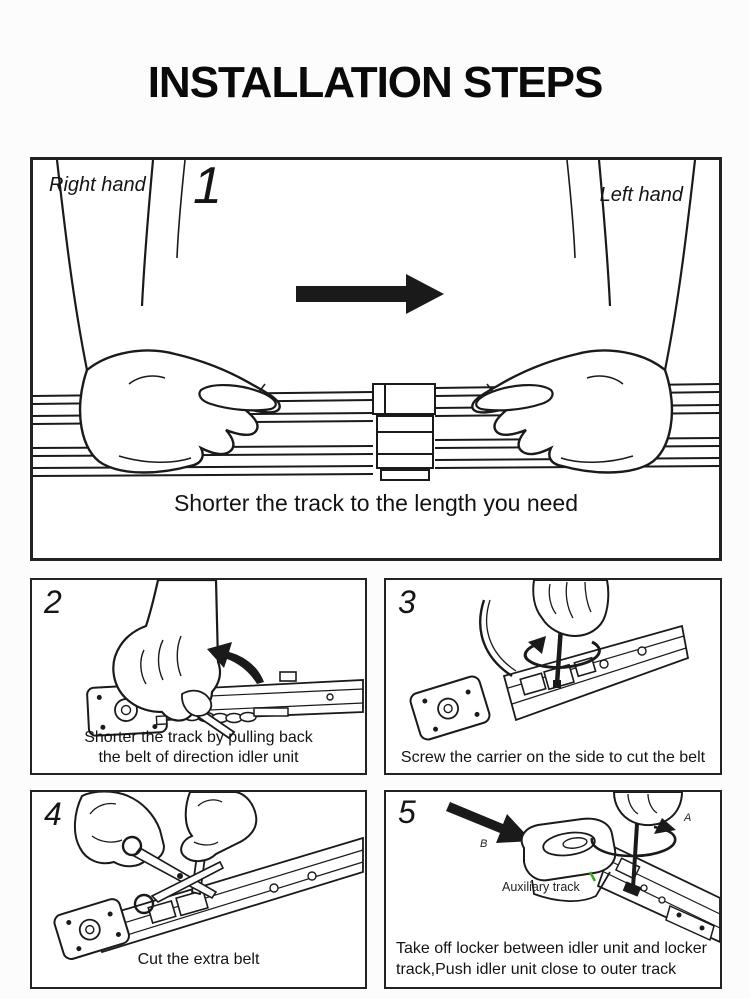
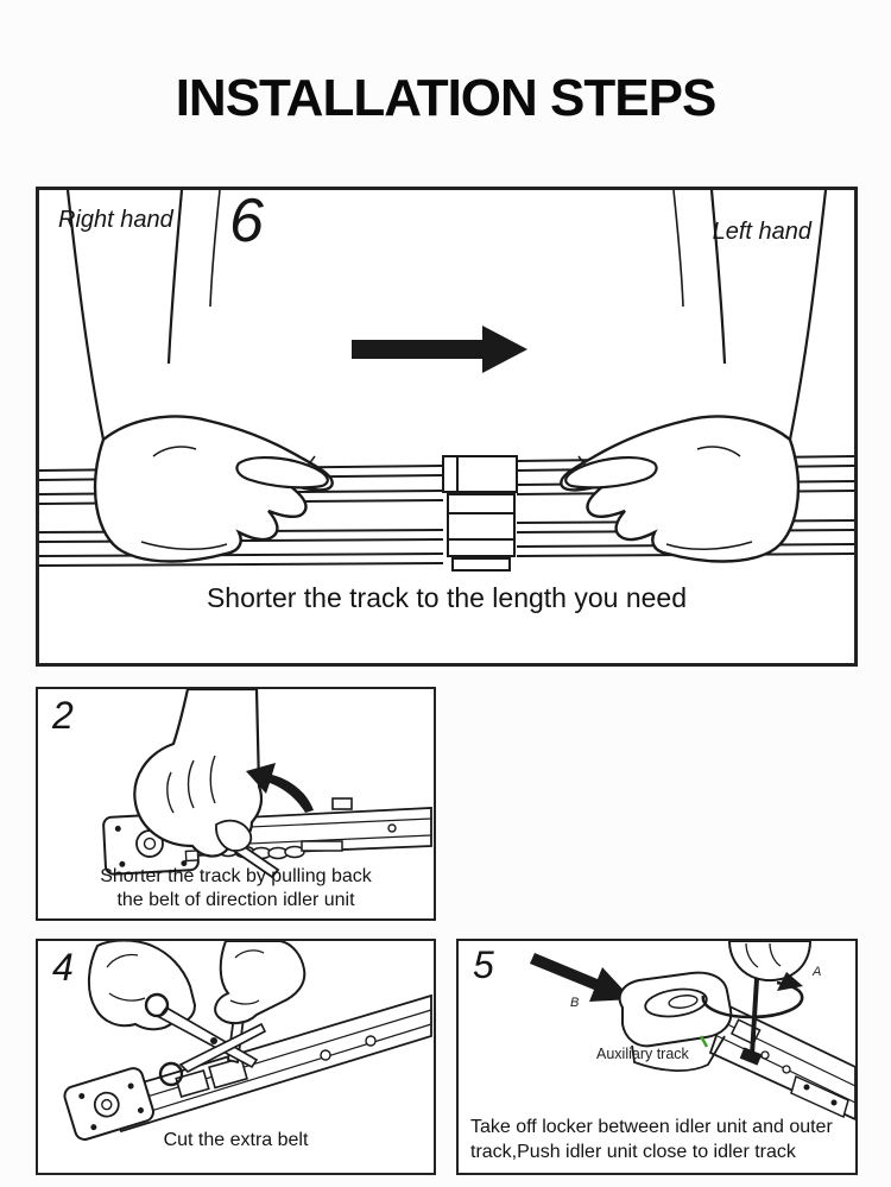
  INSTALLATION STEPS
  Right hand
- 1
+ 6
  Left hand
  Shorter the track to the length you need
  2
  Shorter the track by pulling back
  the belt of direction idler unit
- 3
- Screw the carrier on the side to cut the belt
  4
  Cut the extra belt
  5
  B
  A
  Auxiliary track
- Take off locker between idler unit and locker
+ Take off locker between idler unit and outer
- track,Push idler unit close to outer track
+ track,Push idler unit close to idler track
